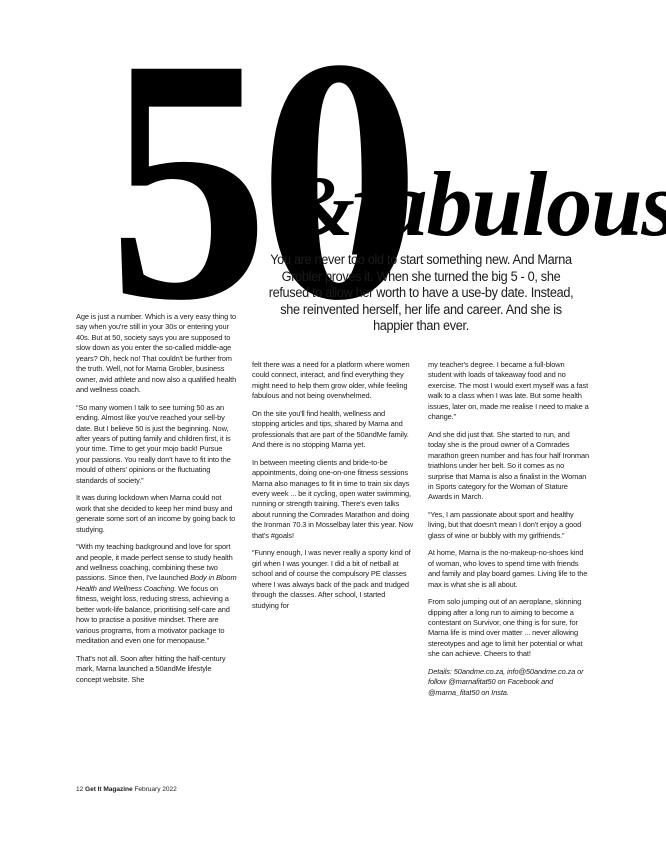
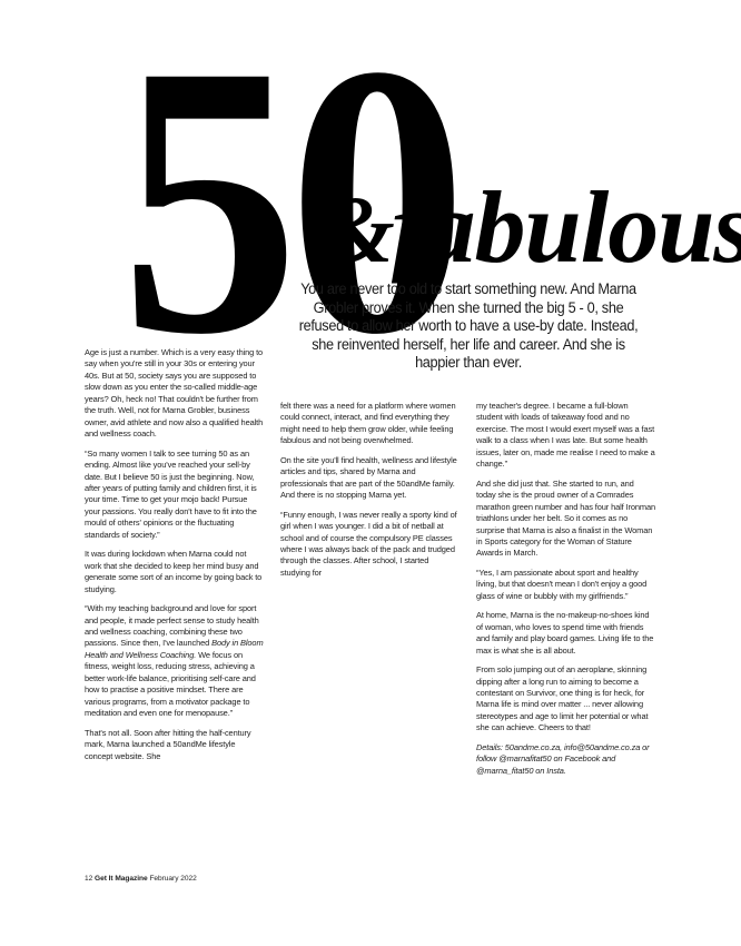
  50
  &fabulous
  You are never too old to start something new. And Marna Grobler proves it. When she turned the big 5 - 0, she refused to allow her worth to have a use-by date. Instead, she reinvented herself, her life and career. And she is happier than ever.
  Age is just a number. Which is a very easy thing to say when you're still in your 30s or entering your 40s. But at 50, society says you are supposed to slow down as you enter the so-called middle-age years? Oh, heck no! That couldn't be further from the truth. Well, not for Marna Grobler, business owner, avid athlete and now also a qualified health and wellness coach.
  “So many women I talk to see turning 50 as an ending. Almost like you've reached your sell-by date. But I believe 50 is just the beginning. Now, after years of putting family and children first, it is your time. Time to get your mojo back! Pursue your passions. You really don't have to fit into the mould of others' opinions or the fluctuating standards of society.”
  It was during lockdown when Marna could not work that she decided to keep her mind busy and generate some sort of an income by going back to studying.
  “With my teaching background and love for sport and people, it made perfect sense to study health and wellness coaching, combining these two passions. Since then, I've launched Body in Bloom Health and Wellness Coaching. We focus on fitness, weight loss, reducing stress, achieving a better work-life balance, prioritising self-care and how to practise a positive mindset. There are various programs, from a motivator package to meditation and even one for menopause.”
  That's not all. Soon after hitting the half-century mark, Marna launched a 50andMe lifestyle concept website. She
  felt there was a need for a platform where women could connect, interact, and find everything they might need to help them grow older, while feeling fabulous and not being overwhelmed.
- On the site you'll find health, wellness and stopping articles and tips, shared by Marna and professionals that are part of the 50andMe family. And there is no stopping Marna yet.
+ On the site you'll find health, wellness and lifestyle articles and tips, shared by Marna and professionals that are part of the 50andMe family. And there is no stopping Marna yet.
- In between meeting clients and bride-to-be appointments, doing one-on-one fitness sessions Marna also manages to fit in time to train six days every week ... be it cycling, open water swimming, running or strength training. There's even talks about running the Comrades Marathon and doing the Ironman 70.3 in Mosselbay later this year. Now that's #goals!
  “Funny enough, I was never really a sporty kind of girl when I was younger. I did a bit of netball at school and of course the compulsory PE classes where I was always back of the pack and trudged through the classes. After school, I started studying for
  my teacher's degree. I became a full-blown student with loads of takeaway food and no exercise. The most I would exert myself was a fast walk to a class when I was late. But some health issues, later on, made me realise I need to make a change.”
  And she did just that. She started to run, and today she is the proud owner of a Comrades marathon green number and has four half Ironman triathlons under her belt. So it comes as no surprise that Marna is also a finalist in the Woman in Sports category for the Woman of Stature Awards in March.
  “Yes, I am passionate about sport and healthy living, but that doesn't mean I don't enjoy a good glass of wine or bubbly with my girlfriends.”
  At home, Marna is the no-makeup-no-shoes kind of woman, who loves to spend time with friends and family and play board games. Living life to the max is what she is all about.
- From solo jumping out of an aeroplane, skinning dipping after a long run to aiming to become a contestant on Survivor, one thing is for sure, for Marna life is mind over matter ... never allowing stereotypes and age to limit her potential or what she can achieve. Cheers to that!
+ From solo jumping out of an aeroplane, skinning dipping after a long run to aiming to become a contestant on Survivor, one thing is for heck, for Marna life is mind over matter ... never allowing stereotypes and age to limit her potential or what she can achieve. Cheers to that!
  Details: 50andme.co.za, info@50andme.co.za or follow @marnafitat50 on Facebook and @marna_fitat50 on Insta.
